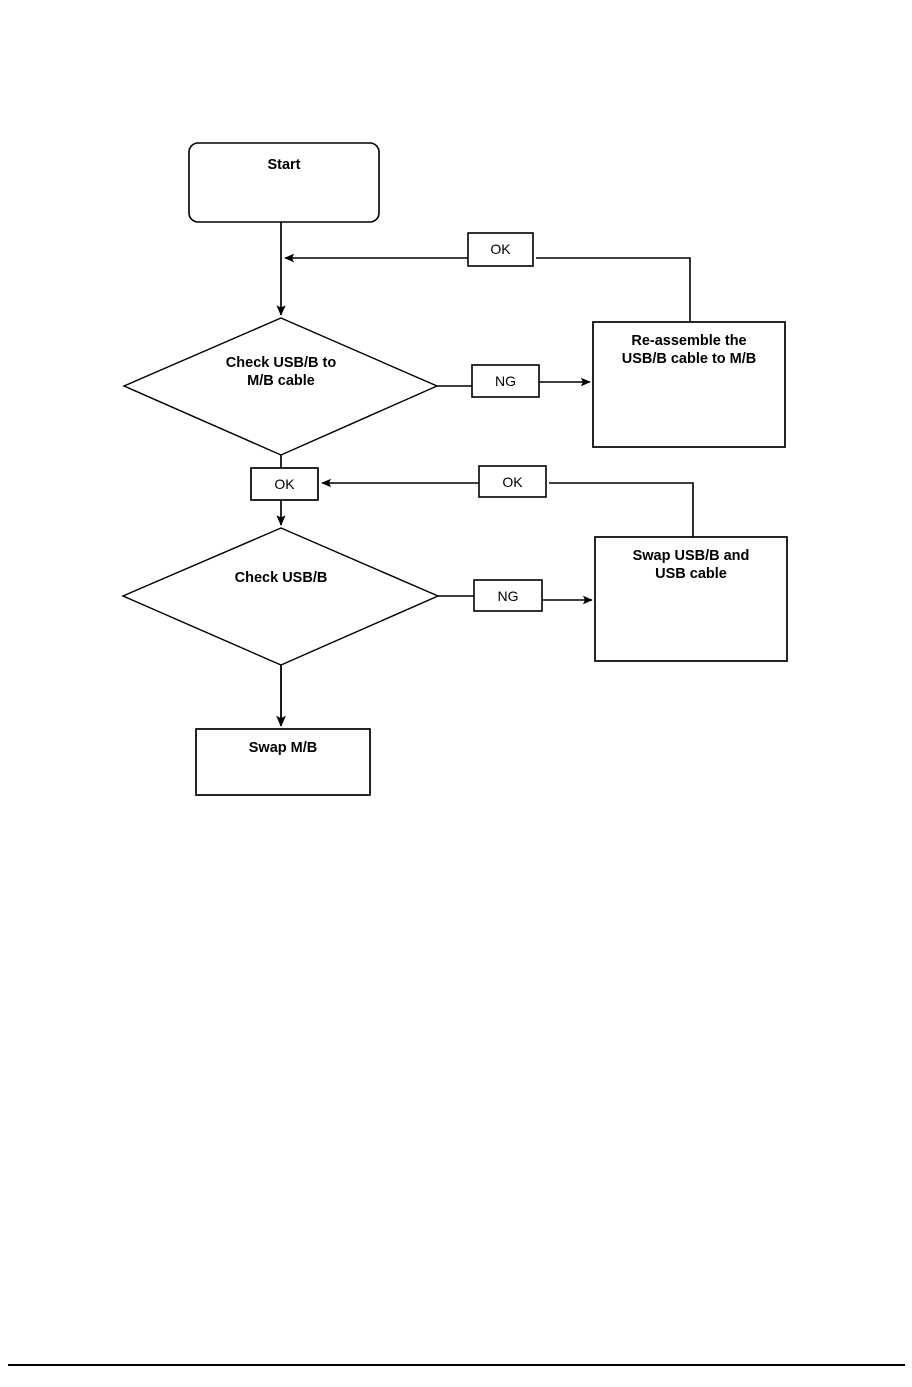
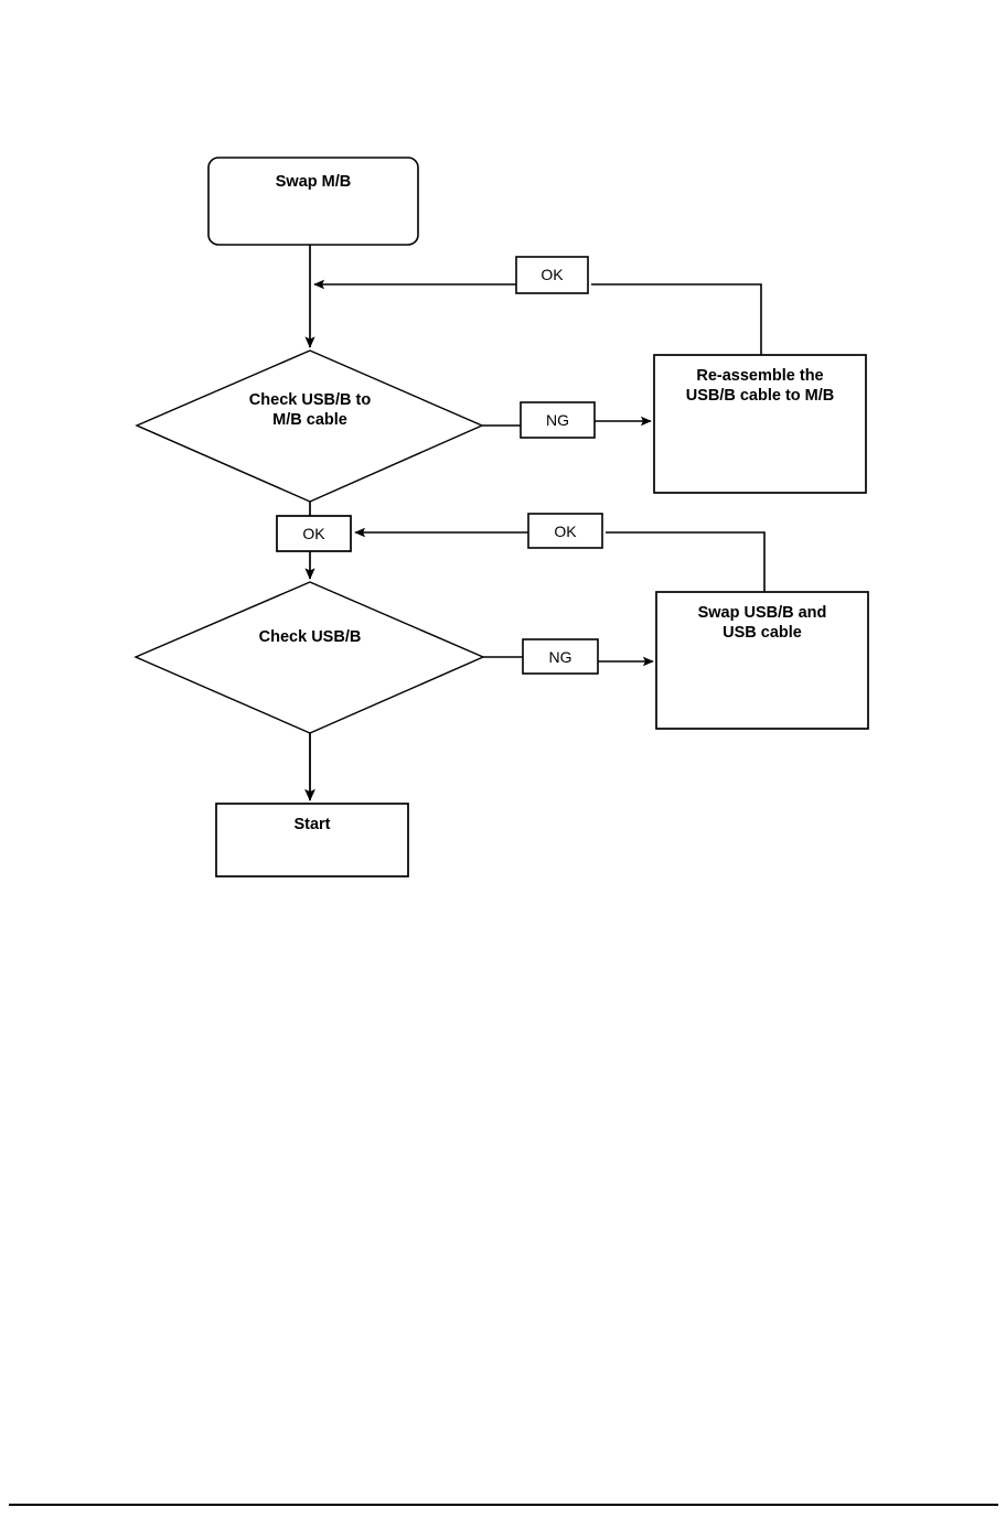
- Start
+ Swap M/B
  Check USB/B to
  M/B cable
  Re-assemble the
  USB/B cable to M/B
  Check USB/B
  Swap USB/B and
  USB cable
- Swap M/B
+ Start
  OK
  NG
  OK
  OK
  NG
